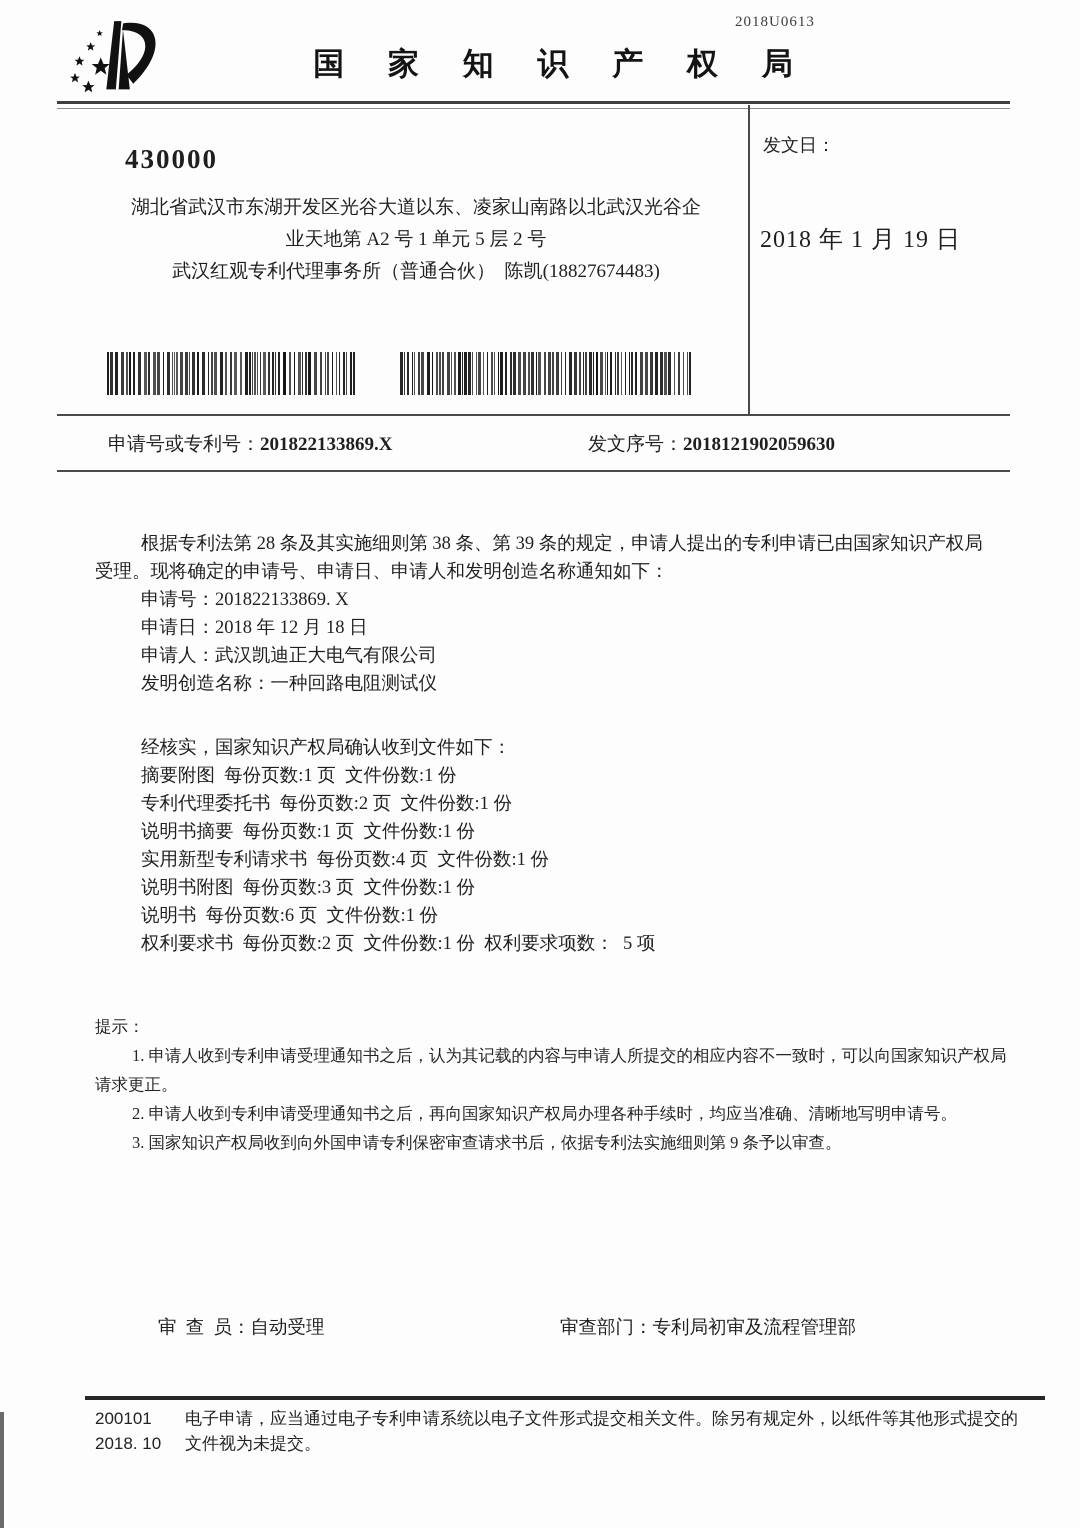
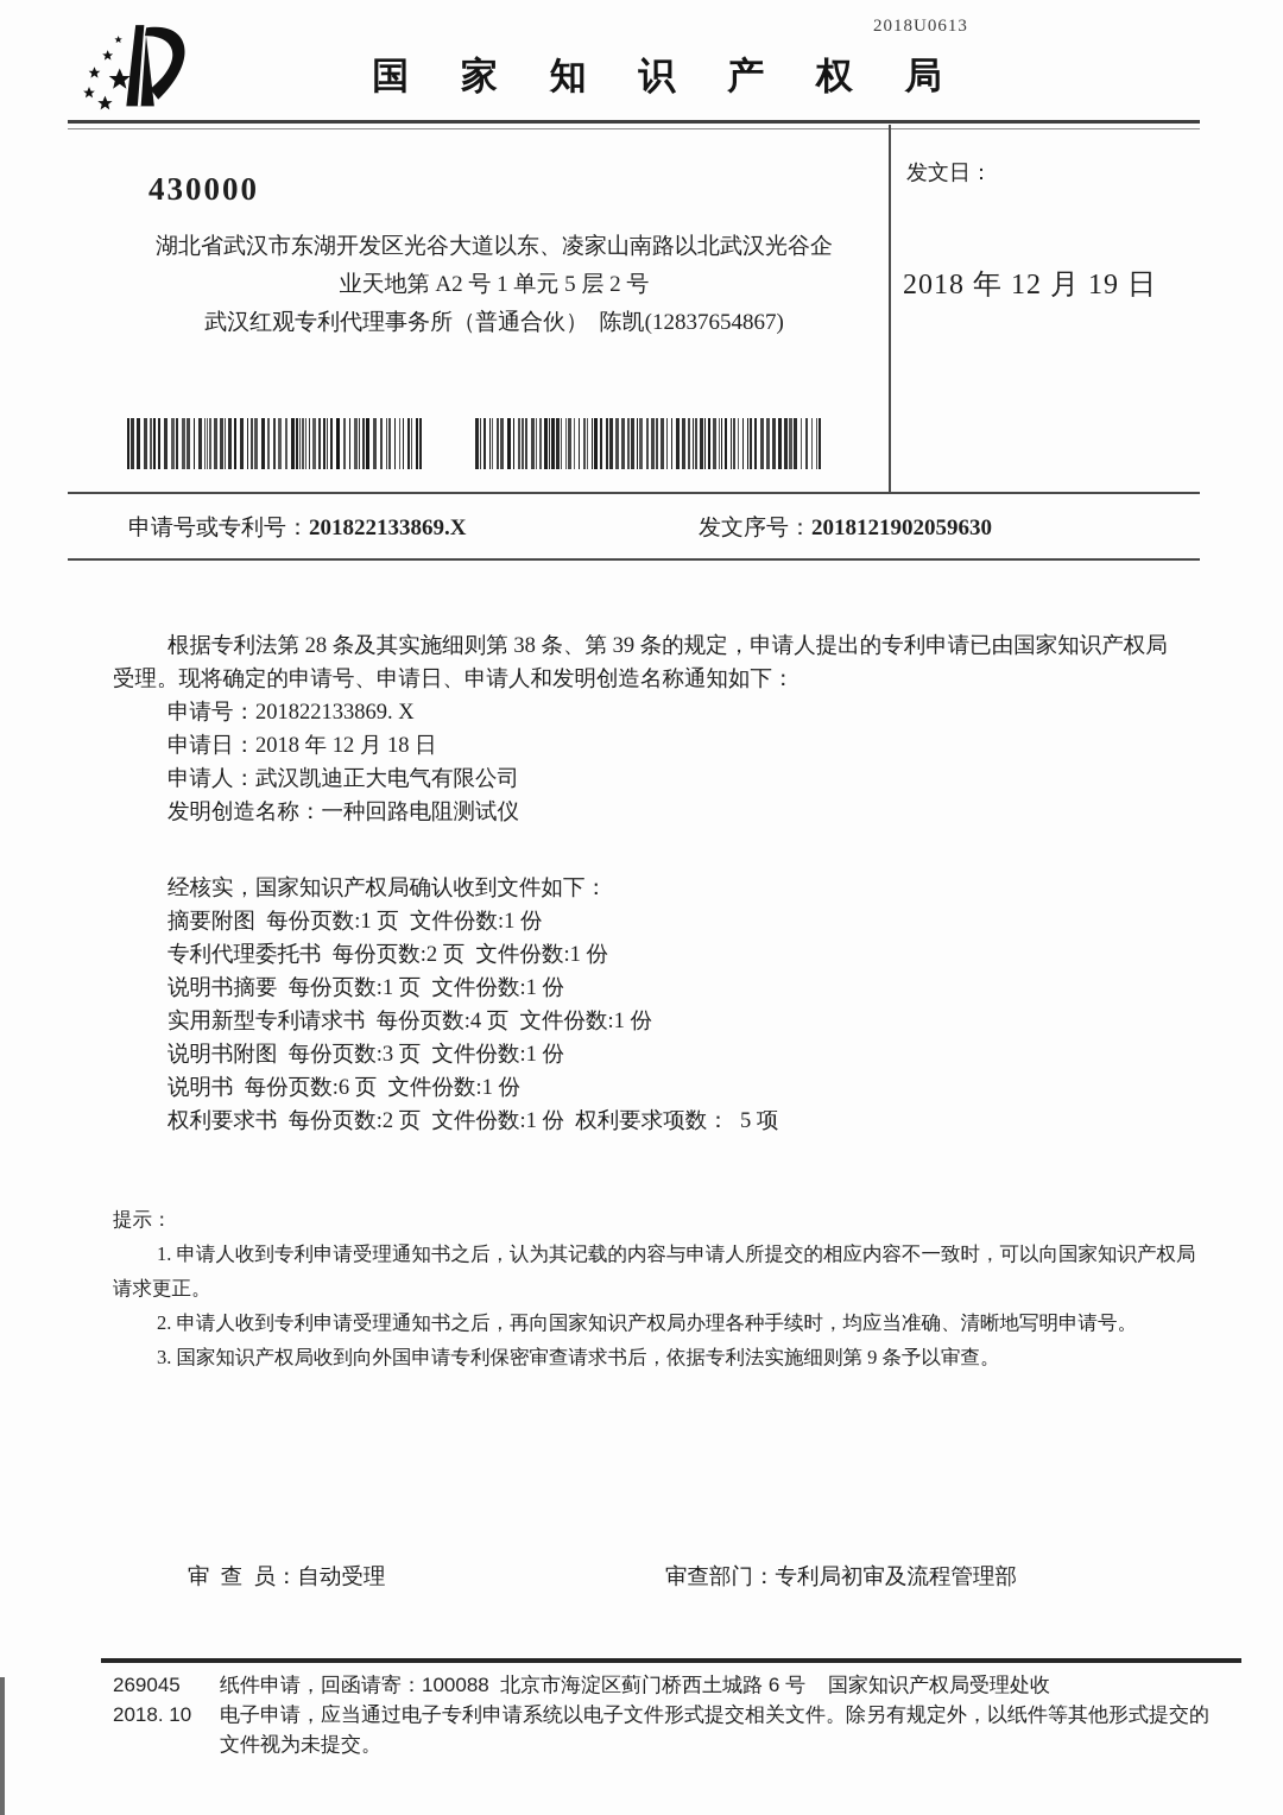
  2018U0613
  国 家 知 识 产 权 局
  430000
  湖北省武汉市东湖开发区光谷大道以东、凌家山南路以北武汉光谷企
  业天地第 A2 号 1 单元 5 层 2 号
- 武汉红观专利代理事务所（普通合伙） 陈凯(18827674483)
+ 武汉红观专利代理事务所（普通合伙） 陈凯(12837654867)
  发文日：
- 2018 年 1 月 19 日
+ 2018 年 12 月 19 日
  申请号或专利号：201822133869.X
  发文序号：2018121902059630
  根据专利法第 28 条及其实施细则第 38 条、第 39 条的规定，申请人提出的专利申请已由国家知识产权局
  受理。现将确定的申请号、申请日、申请人和发明创造名称通知如下：
  申请号：201822133869. X
  申请日：2018 年 12 月 18 日
  申请人：武汉凯迪正大电气有限公司
  发明创造名称：一种回路电阻测试仪
  经核实，国家知识产权局确认收到文件如下：
  摘要附图 每份页数:1 页 文件份数:1 份
  专利代理委托书 每份页数:2 页 文件份数:1 份
  说明书摘要 每份页数:1 页 文件份数:1 份
  实用新型专利请求书 每份页数:4 页 文件份数:1 份
  说明书附图 每份页数:3 页 文件份数:1 份
  说明书 每份页数:6 页 文件份数:1 份
  权利要求书 每份页数:2 页 文件份数:1 份 权利要求项数： 5 项
  提示：
  1. 申请人收到专利申请受理通知书之后，认为其记载的内容与申请人所提交的相应内容不一致时，可以向国家知识产权局
  请求更正。
  2. 申请人收到专利申请受理通知书之后，再向国家知识产权局办理各种手续时，均应当准确、清晰地写明申请号。
  3. 国家知识产权局收到向外国申请专利保密审查请求书后，依据专利法实施细则第 9 条予以审查。
  审 查 员：自动受理
  审查部门：专利局初审及流程管理部
- 200101
+ 269045
  2018. 10
+ 纸件申请，回函请寄：100088 北京市海淀区蓟门桥西土城路 6 号 国家知识产权局受理处收
  电子申请，应当通过电子专利申请系统以电子文件形式提交相关文件。除另有规定外，以纸件等其他形式提交的
  文件视为未提交。
